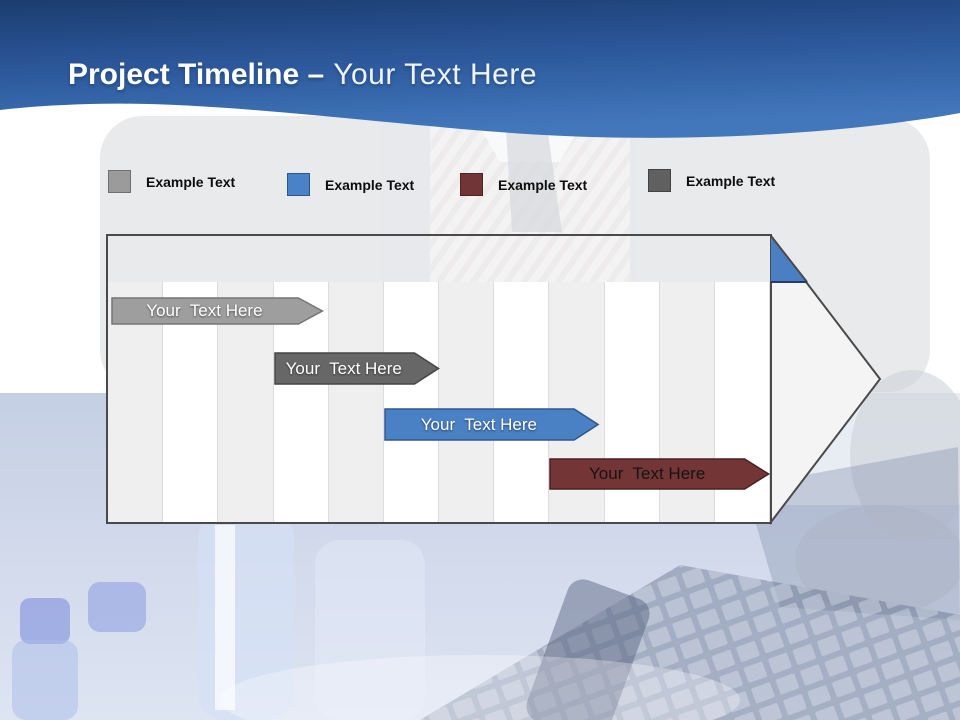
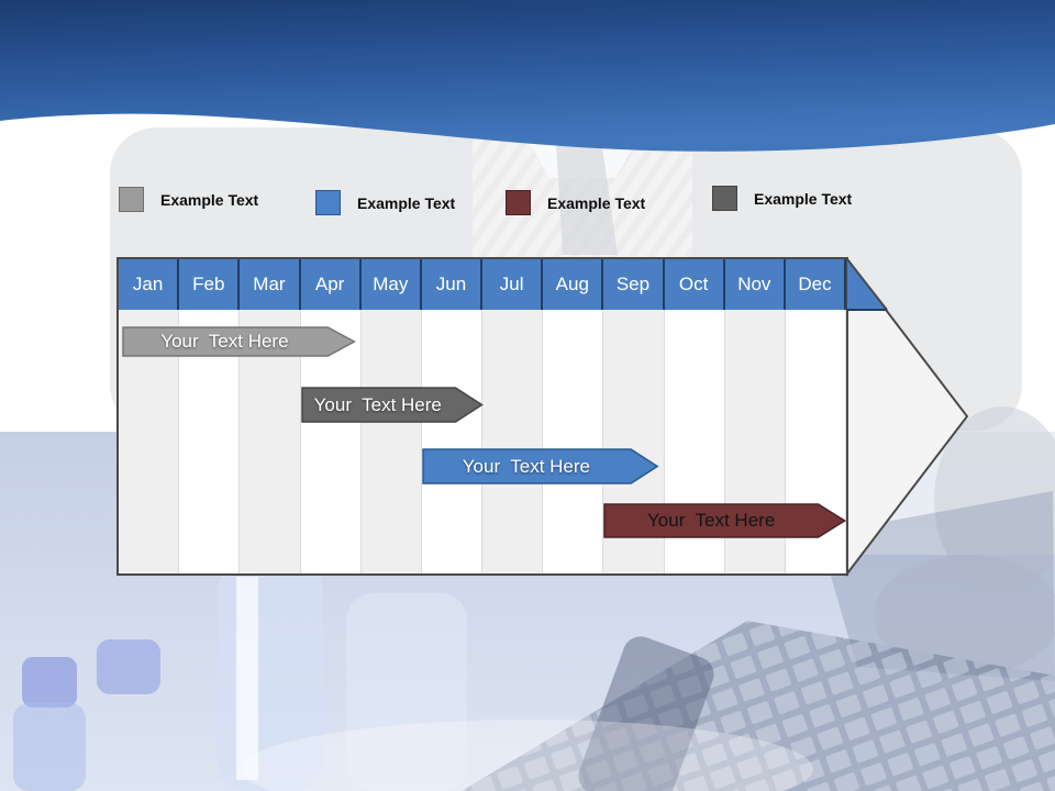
- Project Timeline – Your Text Here
  Example Text
  Example Text
  Example Text
  Example Text
+ Jan
+ Feb
+ Mar
+ Apr
+ May
+ Jun
+ Jul
+ Aug
+ Sep
+ Oct
+ Nov
+ Dec
  Your Text Here
  Your Text Here
  Your Text Here
  Your Text Here
